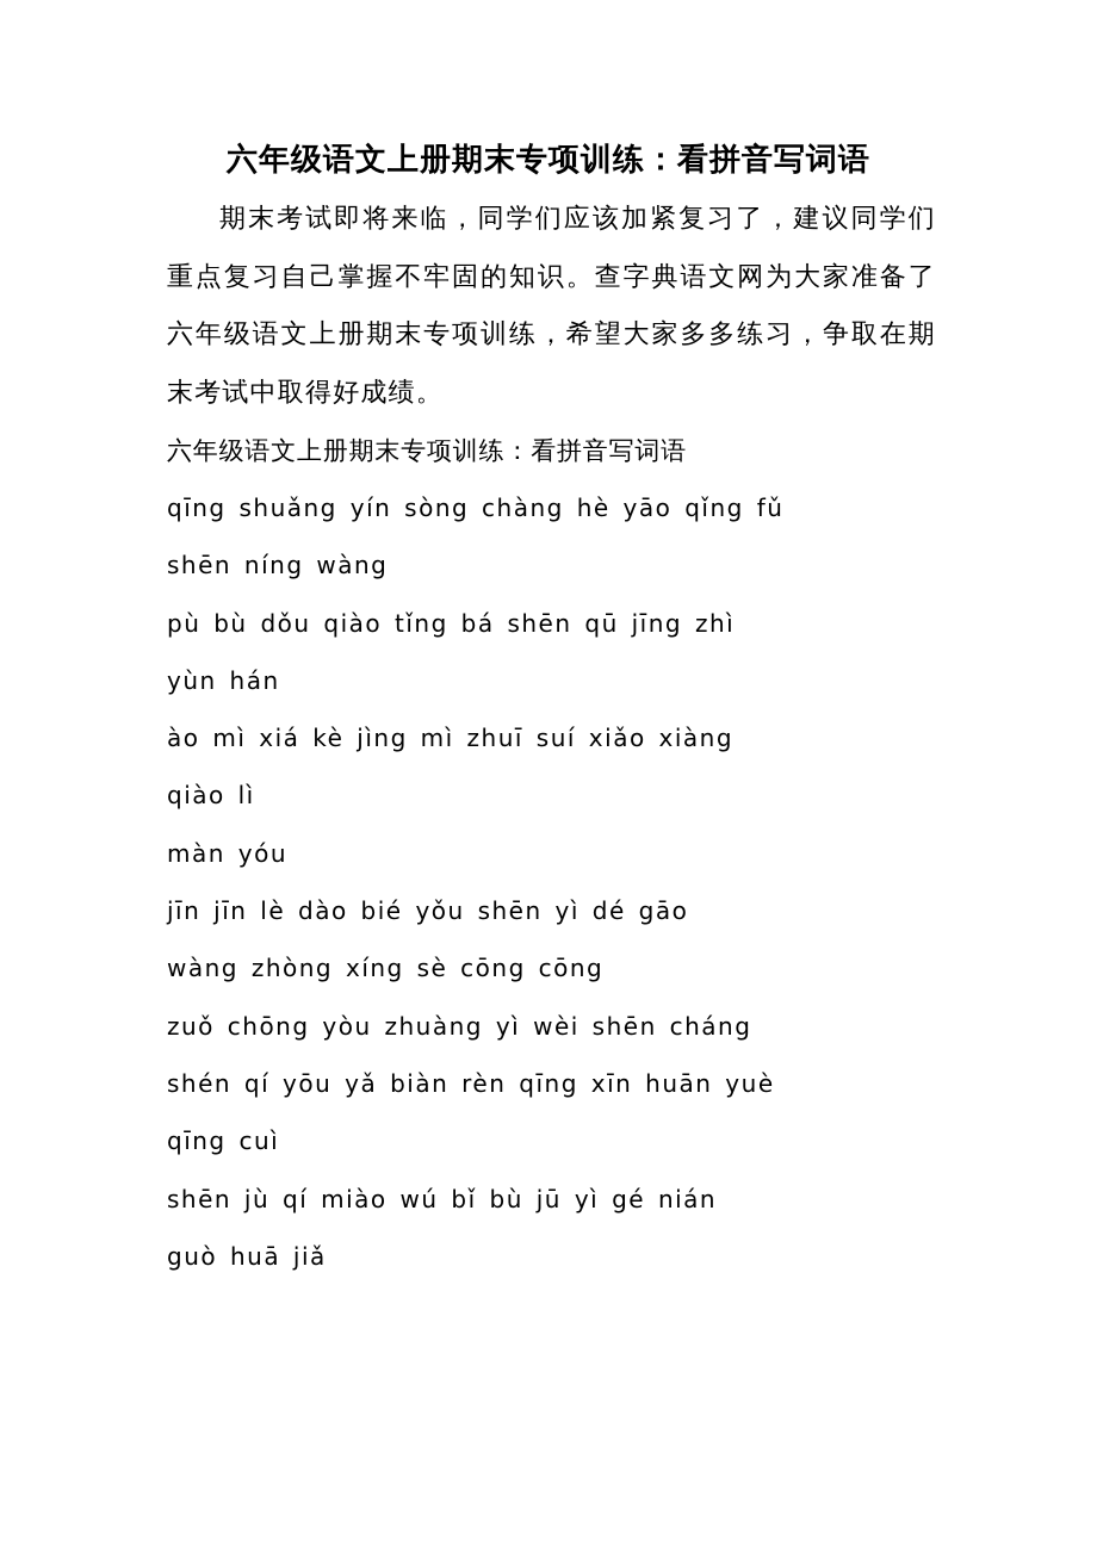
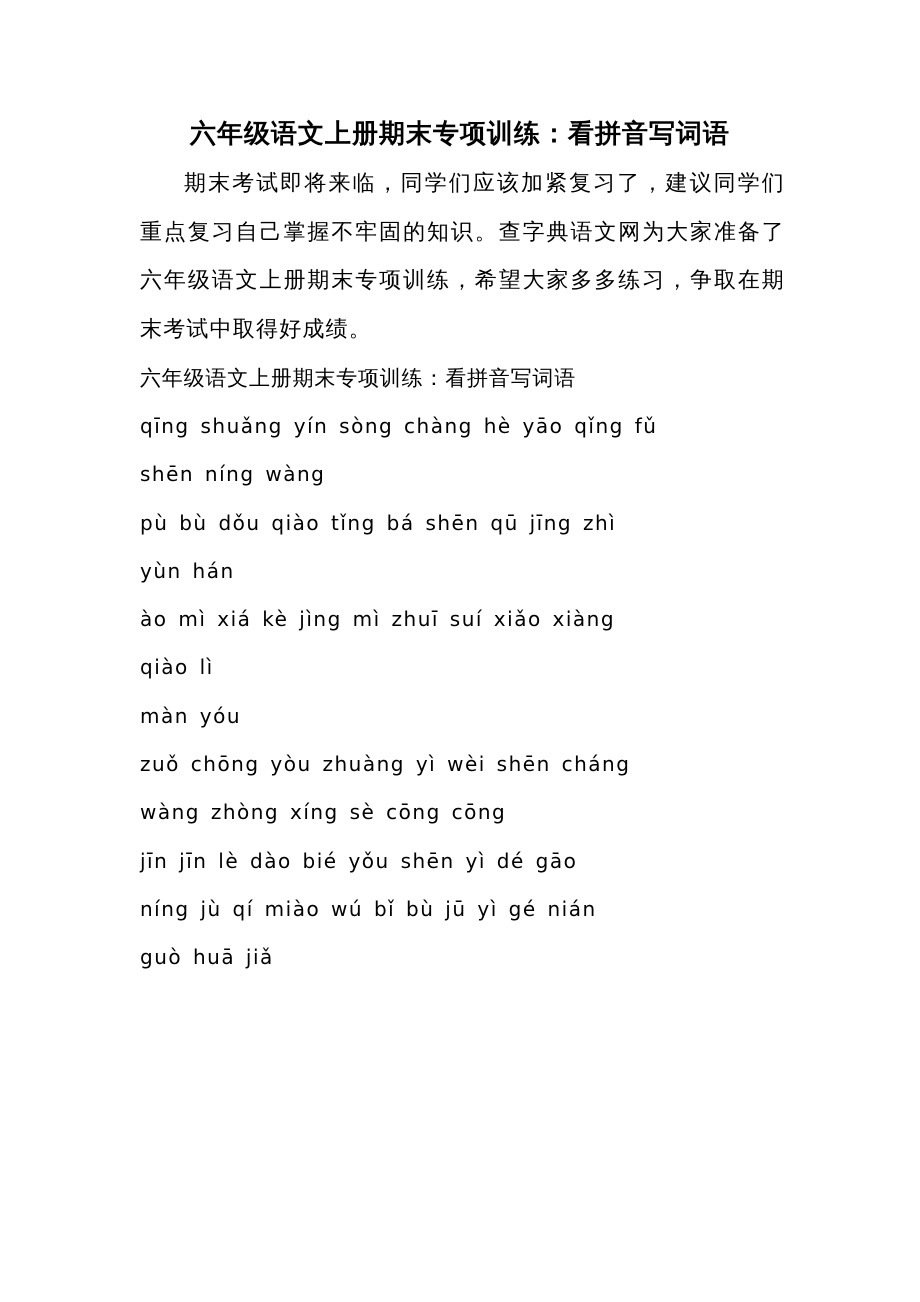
  六年级语文上册期末专项训练：看拼音写词语
  期末考试即将来临，同学们应该加紧复习了，建议同学们重点复习自己掌握不牢固的知识。查字典语文网为大家准备了六年级语文上册期末专项训练，希望大家多多练习，争取在期末考试中取得好成绩。
  六年级语文上册期末专项训练：看拼音写词语
  qīng shuǎng yín sòng chàng hè yāo qǐng fǔ
  shēn níng wàng
  pù bù dǒu qiào tǐng bá shēn qū jīng zhì
  yùn hán
  ào mì xiá kè jìng mì zhuī suí xiǎo xiàng
  qiào lì
  màn yóu
- jīn jīn lè dào bié yǒu shēn yì dé gāo
+ zuǒ chōng yòu zhuàng yì wèi shēn cháng
  wàng zhòng xíng sè cōng cōng
- zuǒ chōng yòu zhuàng yì wèi shēn cháng
+ jīn jīn lè dào bié yǒu shēn yì dé gāo
- shén qí yōu yǎ biàn rèn qīng xīn huān yuè
- qīng cuì
- shēn jù qí miào wú bǐ bù jū yì gé nián
+ níng jù qí miào wú bǐ bù jū yì gé nián
  guò huā jiǎ
